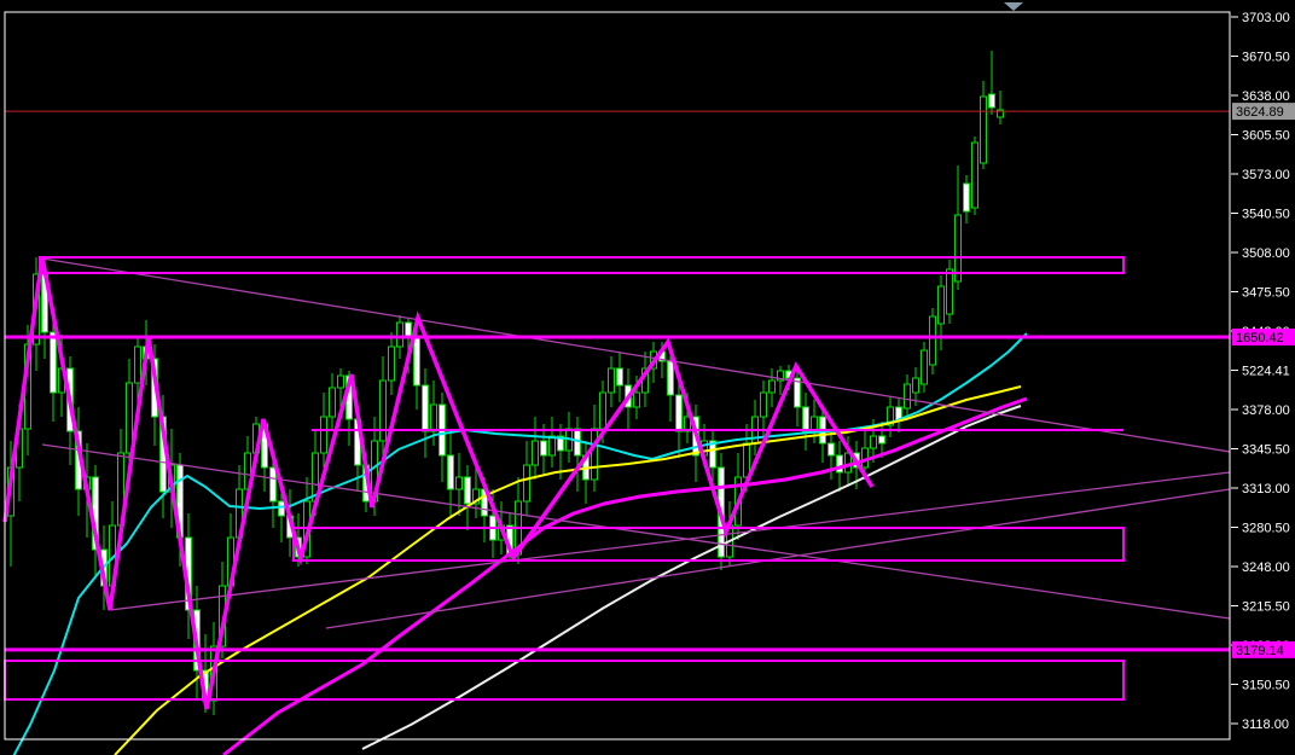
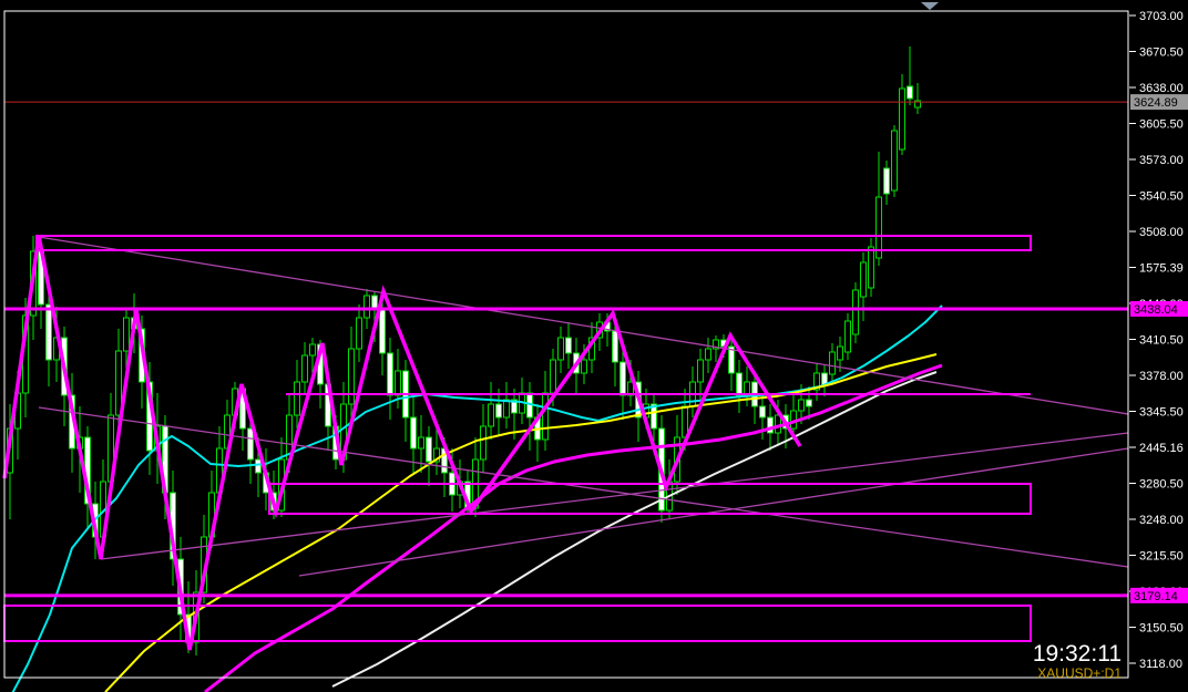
  3703.00
  3670.50
  3638.00
  3605.50
  3573.00
  3540.50
  3508.00
- 3475.50
+ 1575.39
- 5224.41
+ 3410.50
  3378.00
  3345.50
- 3313.00
+ 2445.16
  3280.50
  3248.00
  3215.50
  3150.50
  3118.00
  3624.89
- 1650.42
+ 3438.04
  3179.14
+ 19:32:11
+ XAUUSD+:D1
